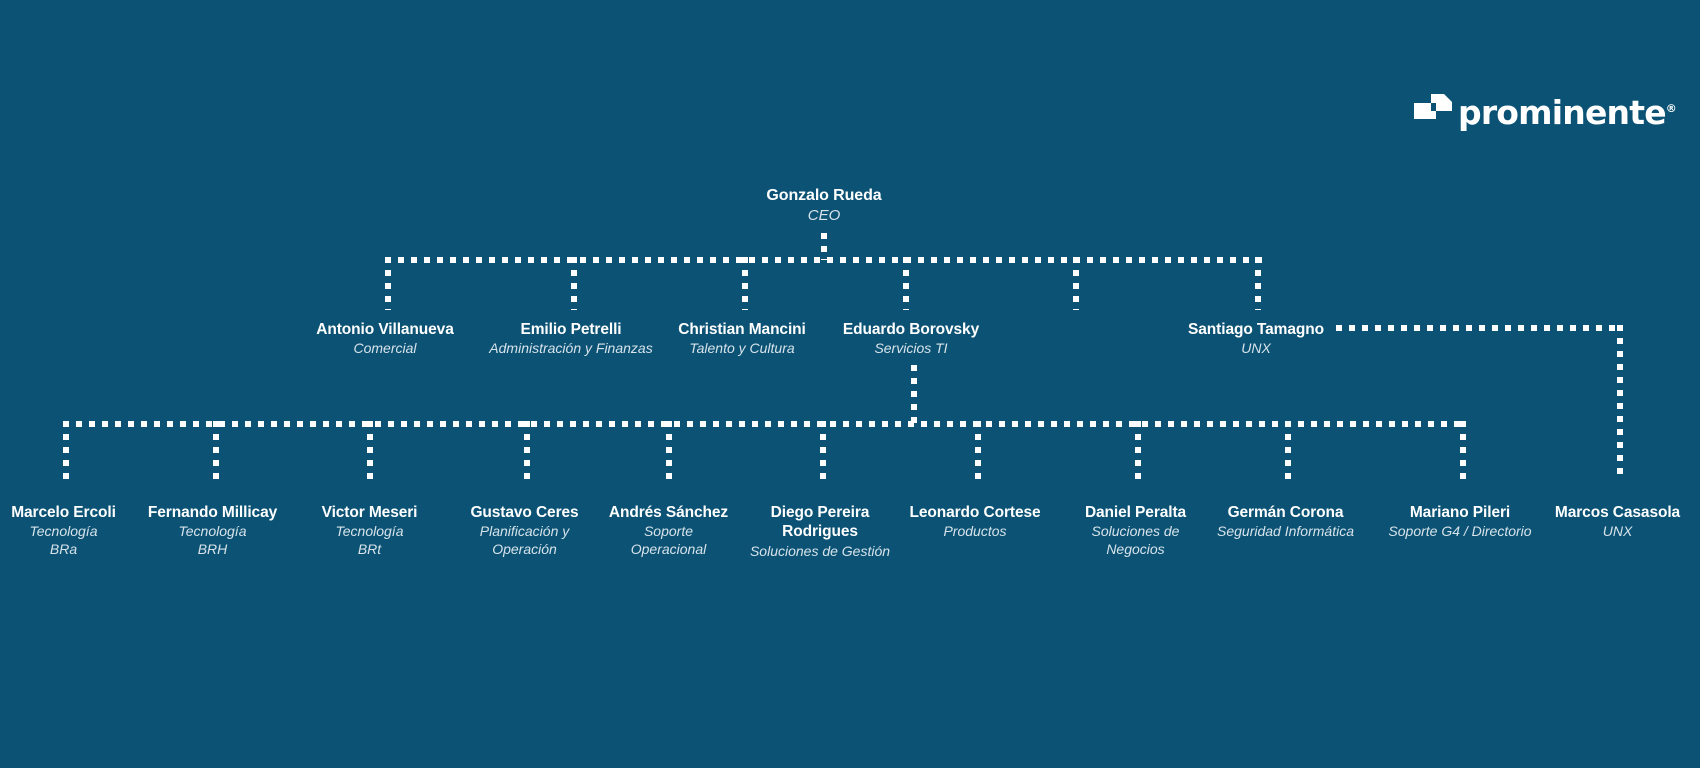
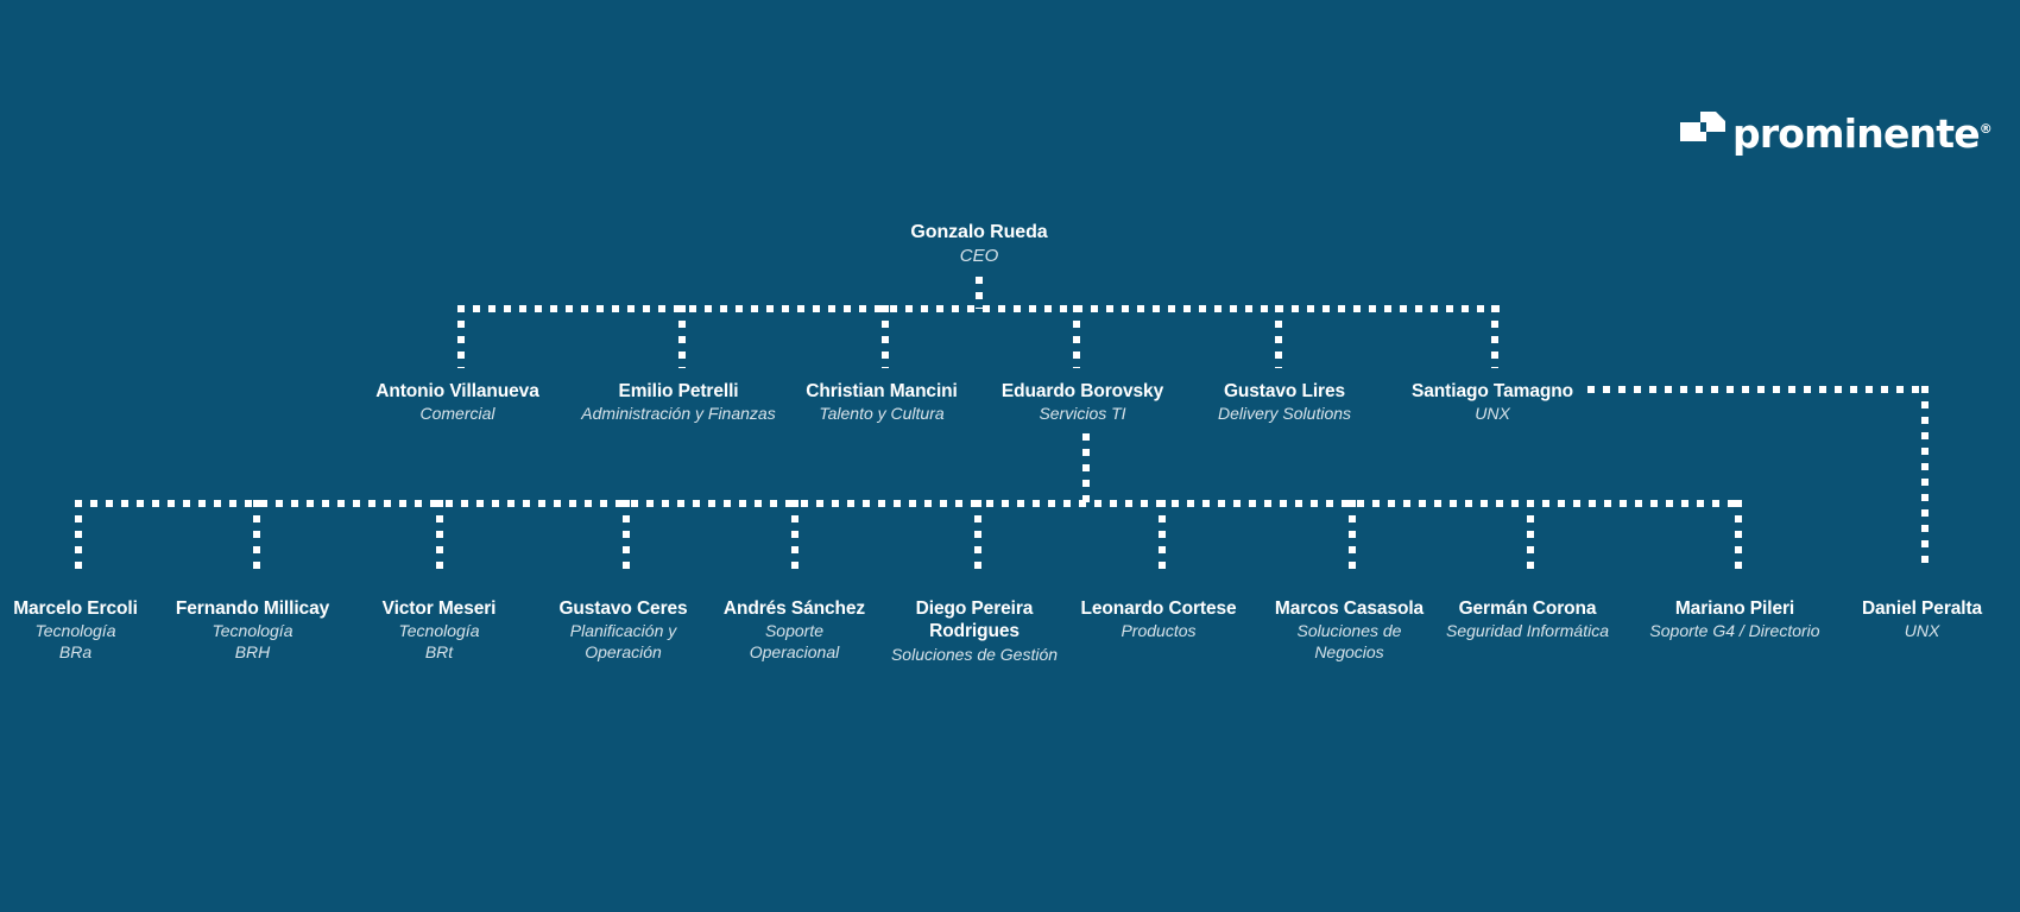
  prominente®
  Gonzalo Rueda
  CEO
  Antonio Villanueva
  Comercial
  Emilio Petrelli
  Administración y Finanzas
  Christian Mancini
  Talento y Cultura
  Eduardo Borovsky
  Servicios TI
+ Gustavo Lires
+ Delivery Solutions
  Santiago Tamagno
  UNX
  Marcelo Ercoli
  Tecnología
  BRa
  Fernando Millicay
  Tecnología
  BRH
  Victor Meseri
  Tecnología
  BRt
  Gustavo Ceres
  Planificación y
  Operación
  Andrés Sánchez
  Soporte
  Operacional
  Diego Pereira
  Rodrigues
  Soluciones de Gestión
  Leonardo Cortese
  Productos
- Daniel Peralta
+ Marcos Casasola
  Soluciones de
  Negocios
  Germán Corona
  Seguridad Informática
  Mariano Pileri
  Soporte G4 / Directorio
- Marcos Casasola
+ Daniel Peralta
  UNX
